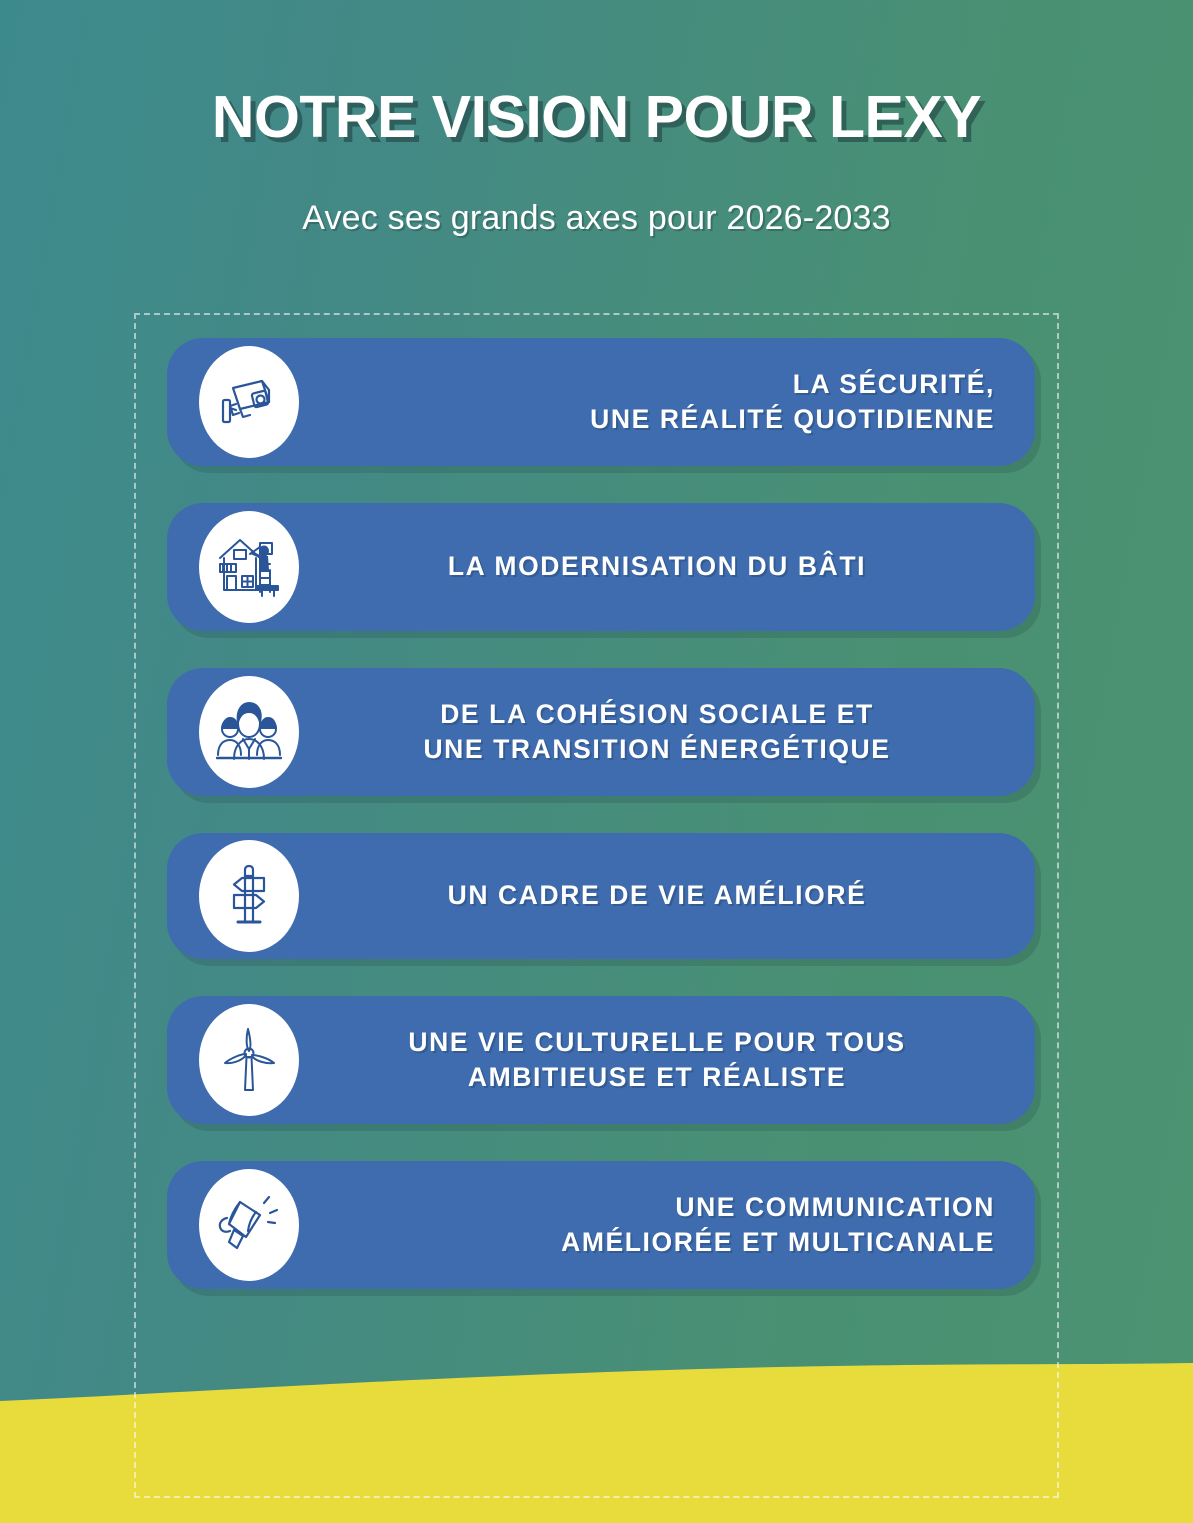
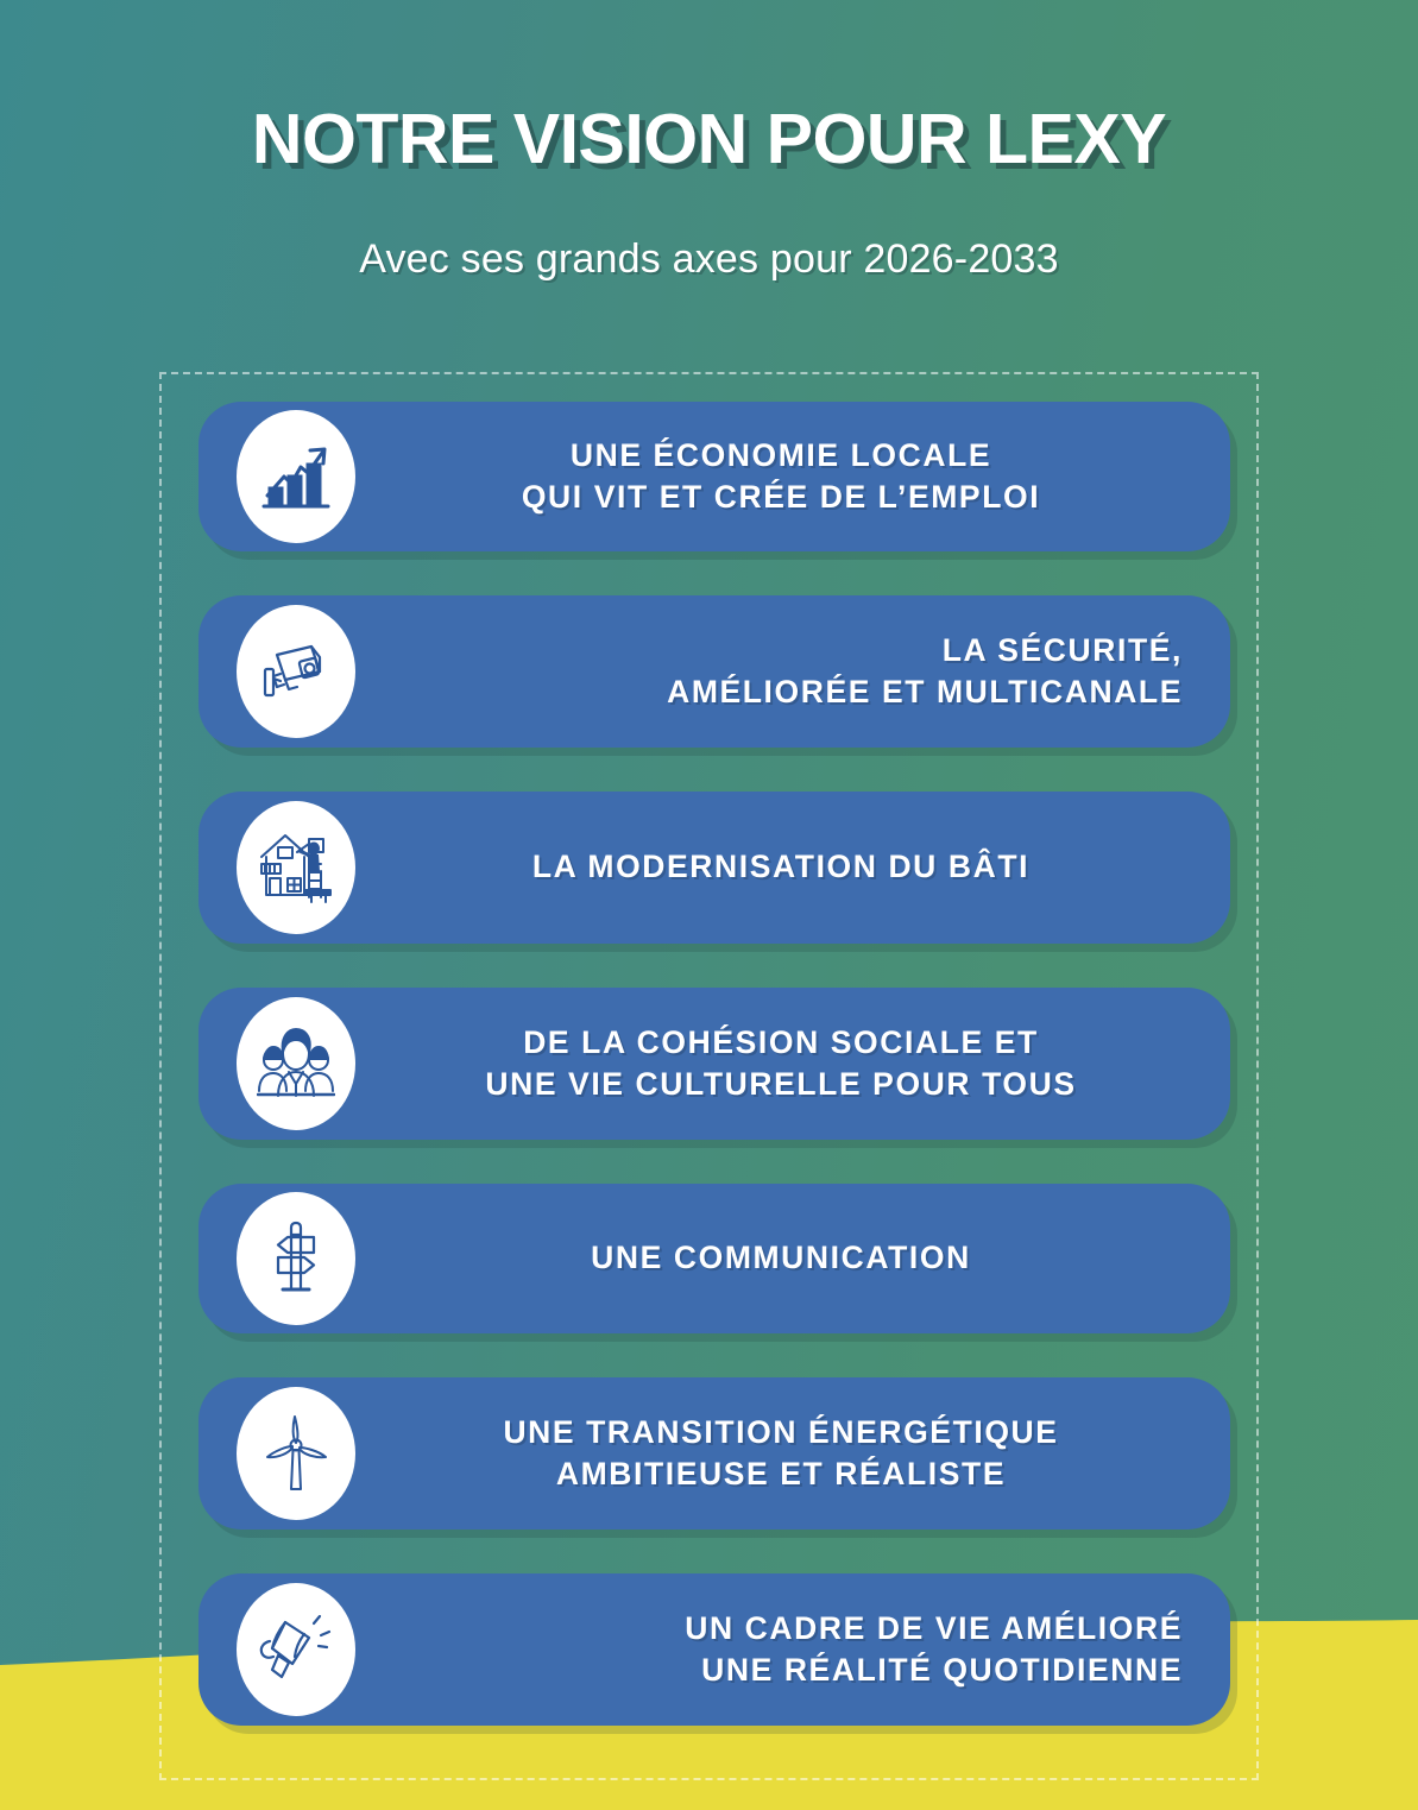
  NOTRE VISION POUR LEXY
  Avec ses grands axes pour 2026-2033
+ UNE ÉCONOMIE LOCALE
+ QUI VIT ET CRÉE DE L’EMPLOI
  LA SÉCURITÉ,
- UNE RÉALITÉ QUOTIDIENNE
+ AMÉLIORÉE ET MULTICANALE
  LA MODERNISATION DU BÂTI
  DE LA COHÉSION SOCIALE ET
- UNE TRANSITION ÉNERGÉTIQUE
+ UNE VIE CULTURELLE POUR TOUS
- UN CADRE DE VIE AMÉLIORÉ
+ UNE COMMUNICATION
- UNE VIE CULTURELLE POUR TOUS
+ UNE TRANSITION ÉNERGÉTIQUE
  AMBITIEUSE ET RÉALISTE
- UNE COMMUNICATION
+ UN CADRE DE VIE AMÉLIORÉ
- AMÉLIORÉE ET MULTICANALE
+ UNE RÉALITÉ QUOTIDIENNE
